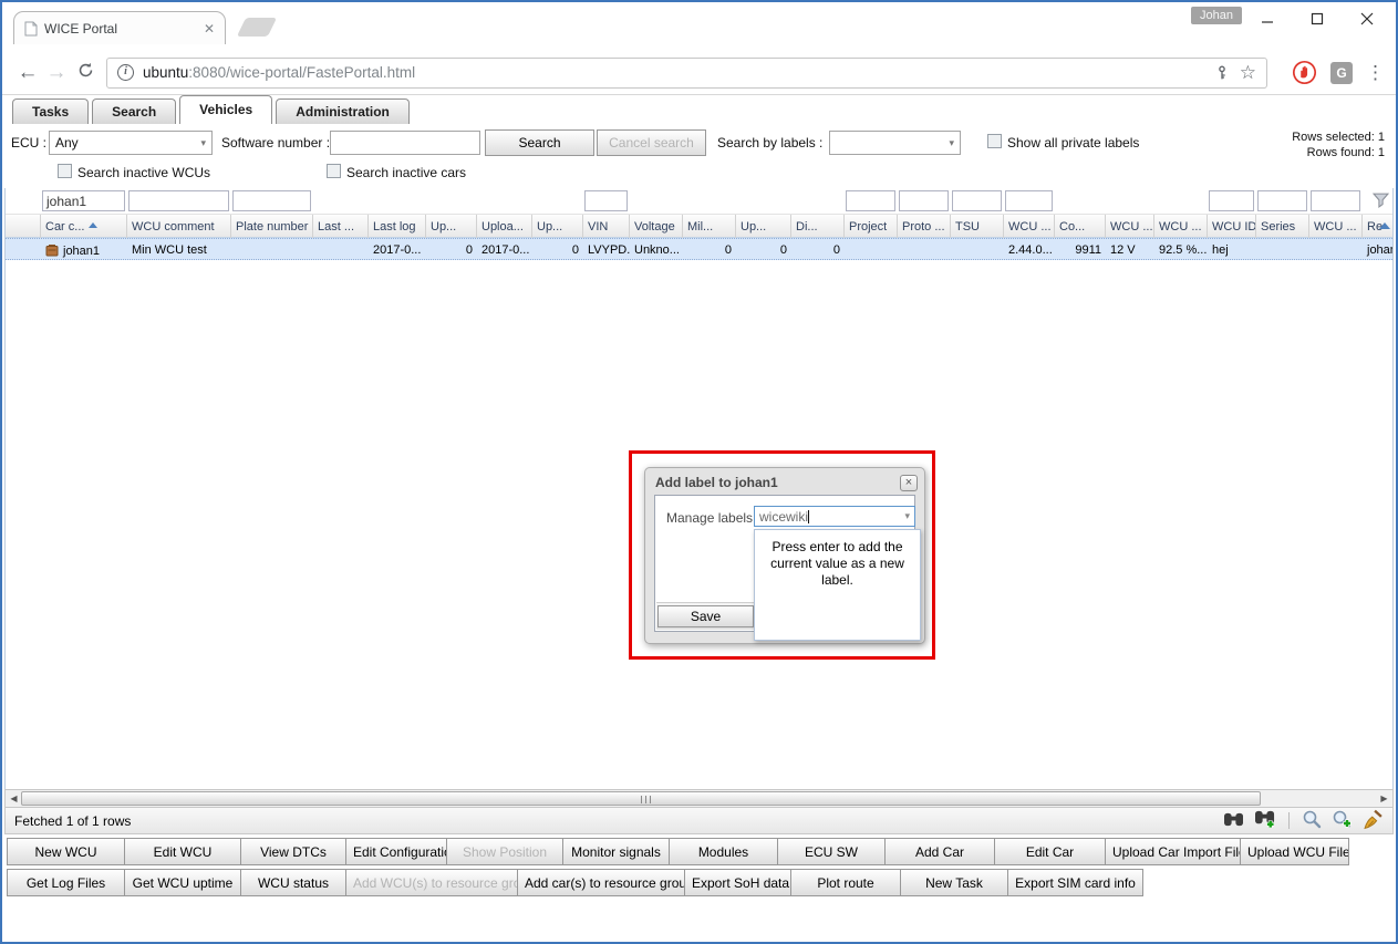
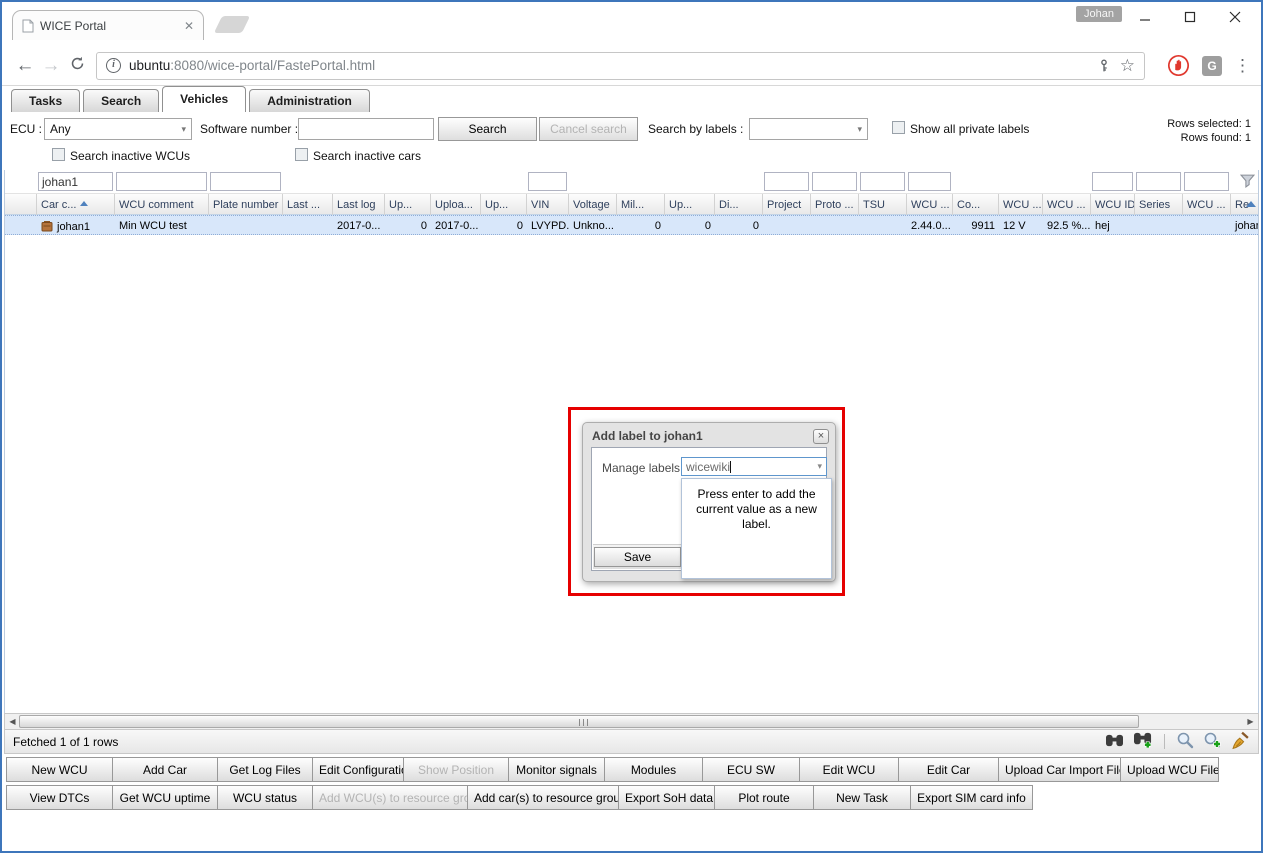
  WICE Portal
  ✕
  Johan
  ←
  →
  i
  ubuntu:8080/wice-portal/FastePortal.html
  ☆
  G
  ⋮
  Tasks
  Search
  Vehicles
  Administration
  ECU :
  Any
  ▾
  Software number :
  Search
  Cancel search
  Search by labels :
  ▾
  Show all private labels
  Rows selected: 1
  Rows found: 1
  Search inactive WCUs
  Search inactive cars
  johan1
  Car c...
  WCU comment
  Plate number
  Last ...
  Last log
  Up...
  Uploa...
  Up...
  VIN
  Voltage
  Mil...
  Up...
  Di...
  Project
  Proto ...
  TSU
  WCU ...
  Co...
  WCU ...
  WCU ...
  WCU ID
  Series
  WCU ...
  Re
  johan1
  Min WCU test
  2017-0...
  0
  2017-0...
  0
  LVYPD.
  Unkno...
  0
  0
  0
  2.44.0...
  9911
  12 V
  92.5 %...
  hej
  ◀
  ▶
  Fetched 1 of 1 rows
  New WCU
- Edit WCU
+ Add Car
- View DTCs
+ Get Log Files
  Edit Configurati
  Show Position
  Monitor signals
  Modules
  ECU SW
- Add Car
+ Edit WCU
  Edit Car
  Upload Car Import Fil
  Upload WCU File
- Get Log Files
+ View DTCs
  Get WCU uptime
  WCU status
  Add WCU(s) to resource gr
  Add car(s) to resource grou
  Export SoH data
  Plot route
  New Task
  Export SIM card info
  Add label to johan1
  ×
  Manage labels
  wicewiki
  ▾
  Save
  Press enter to add the current value as a new label.
